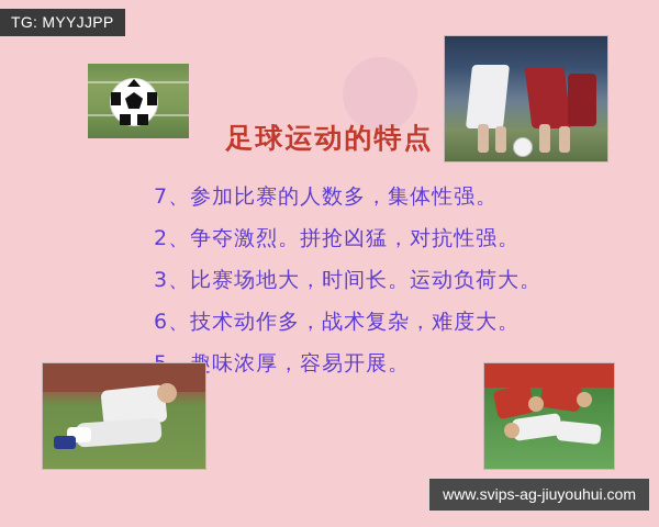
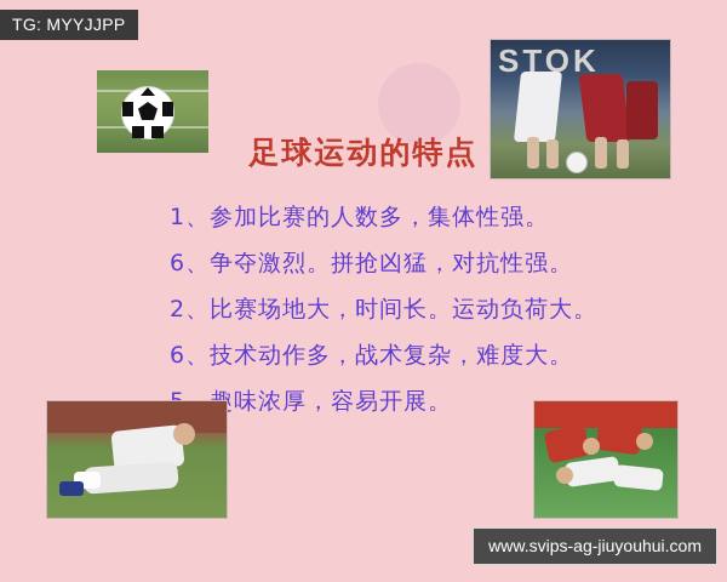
  TG: MYYJJPP
+ STOK
  足球运动的特点
- 7、参加比赛的人数多，集体性强。
+ 1、参加比赛的人数多，集体性强。
- 2、争夺激烈。拼抢凶猛，对抗性强。
+ 6、争夺激烈。拼抢凶猛，对抗性强。
- 3、比赛场地大，时间长。运动负荷大。
+ 2、比赛场地大，时间长。运动负荷大。
  6、技术动作多，战术复杂，难度大。
  味浓厚，容易开展。
  www.svips-ag-jiuyouhui.com
